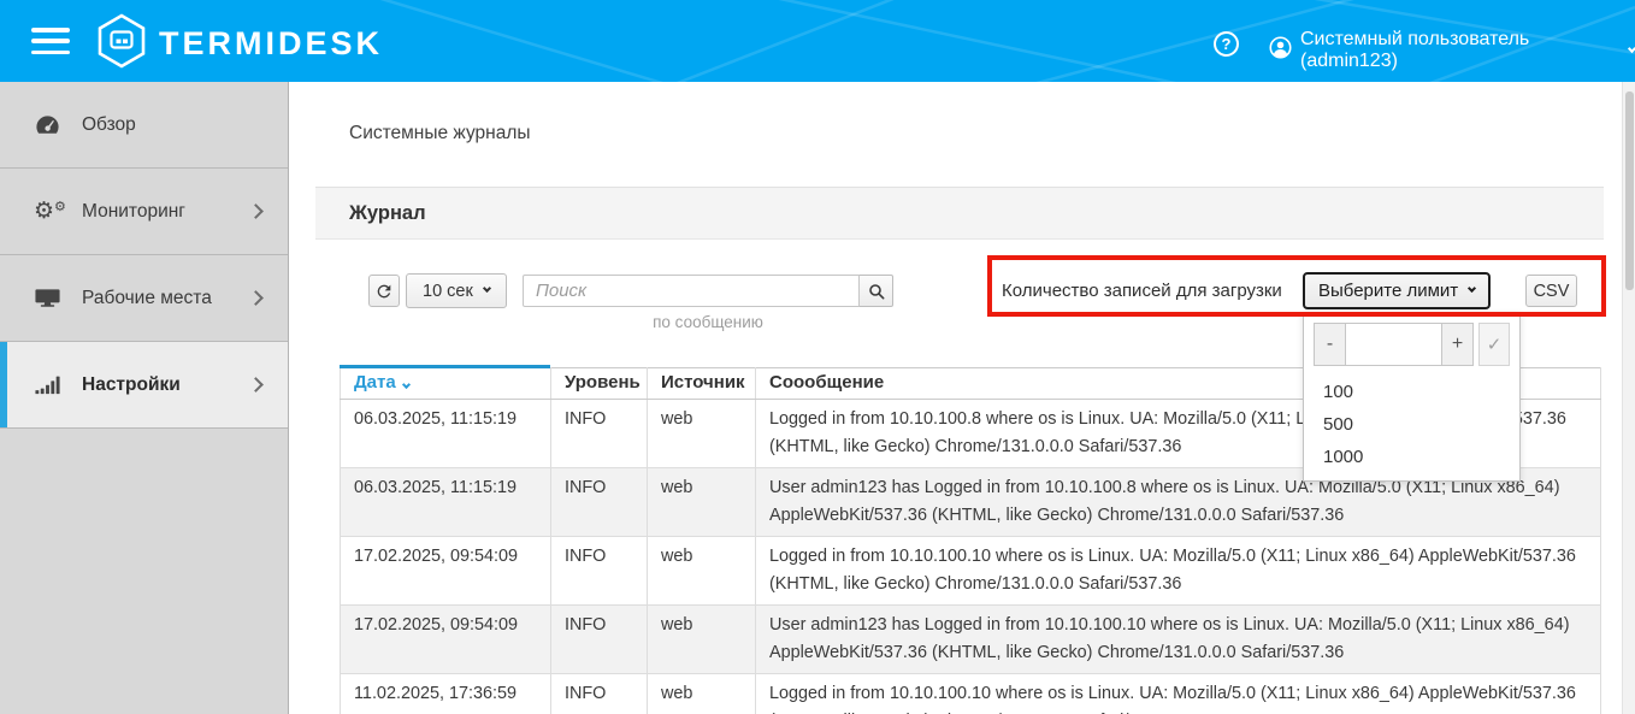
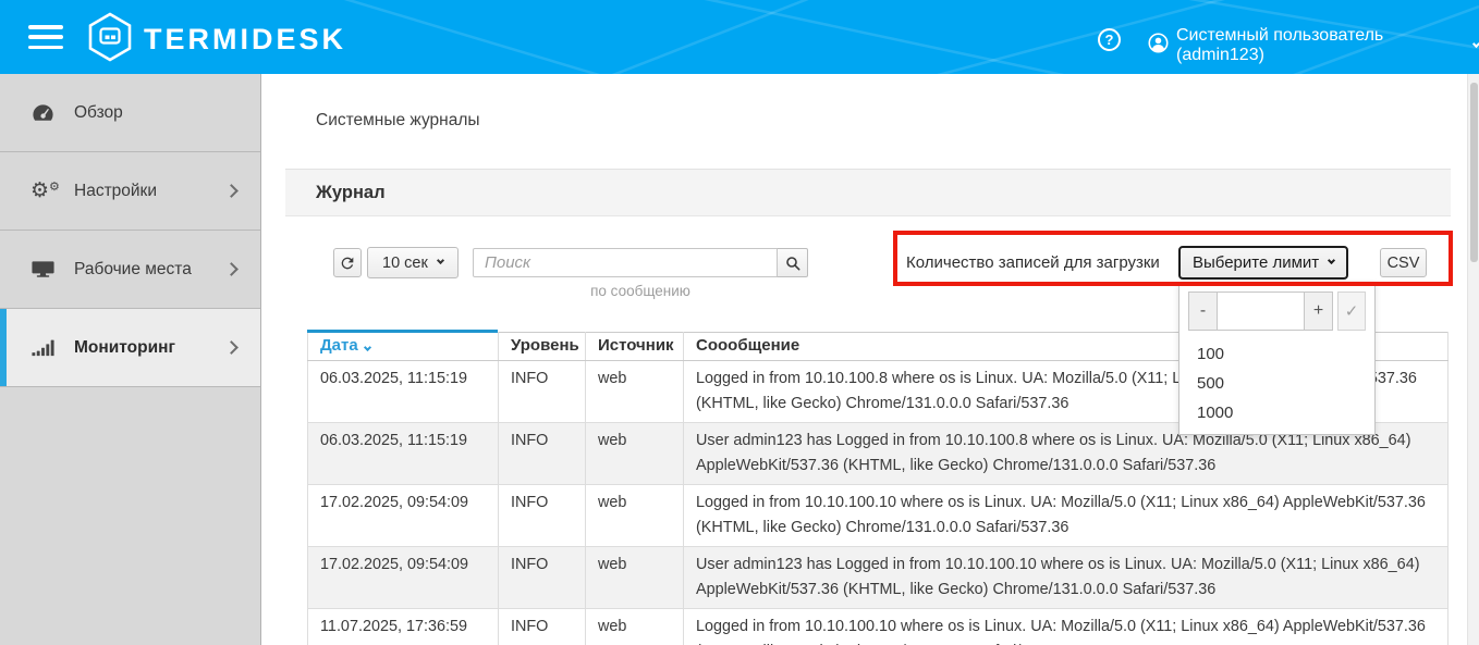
  TERMIDESK
  ?
  Системный пользователь (admin123)
  Обзор
  ⚙⚙
- Мониторинг
+ Настройки
  Рабочие места
- Настройки
+ Мониторинг
  Системные журналы
  Журнал
  10 сек
  Поиск
  по сообщению
  Количество записей для загрузки
  Выберите лимит
  CSV
  -
  +
  ✓
  100
  500
  1000
  Дата	Уровень	Источник	Соообщение
  06.03.2025, 11:15:19	INFO	web	Logged in from 10.10.100.8 where os is Linux. UA: Mozilla/5.0 (X11; L37.36 (KHTML, like Gecko) Chrome/131.0.0.0 Safari/537.36
  06.03.2025, 11:15:19	INFO	web	User admin123 has Logged in from 10.10.100.8 where os is Linux. UA: Mozilla/5.0 (X11; Linux x86_64) AppleWebKit/537.36 (KHTML, like Gecko) Chrome/131.0.0.0 Safari/537.36
  17.02.2025, 09:54:09	INFO	web	Logged in from 10.10.100.10 where os is Linux. UA: Mozilla/5.0 (X11; Linux x86_64) AppleWebKit/537.36 (KHTML, like Gecko) Chrome/131.0.0.0 Safari/537.36
  17.02.2025, 09:54:09	INFO	web	User admin123 has Logged in from 10.10.100.10 where os is Linux. UA: Mozilla/5.0 (X11; Linux x86_64) AppleWebKit/537.36 (KHTML, like Gecko) Chrome/131.0.0.0 Safari/537.36
- 11.02.2025, 17:36:59	INFO	web	Logged in from 10.10.100.10 where os is Linux. UA: Mozilla/5.0 (X11; Linux x86_64) AppleWebKit/537.36
+ 11.07.2025, 17:36:59	INFO	web	Logged in from 10.10.100.10 where os is Linux. UA: Mozilla/5.0 (X11; Linux x86_64) AppleWebKit/537.36
